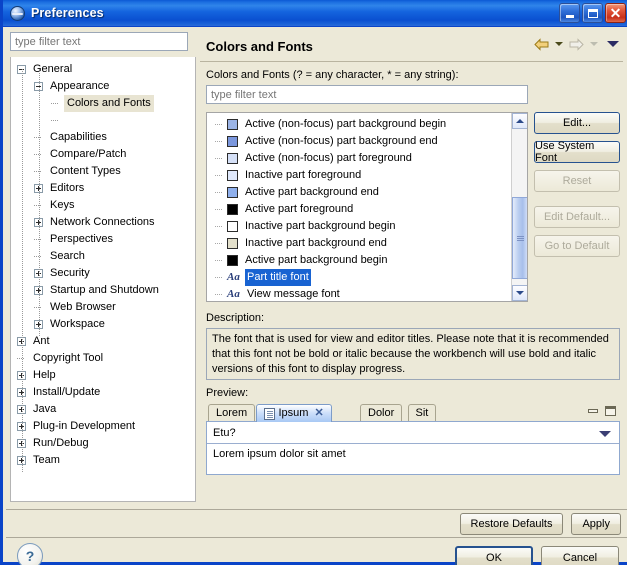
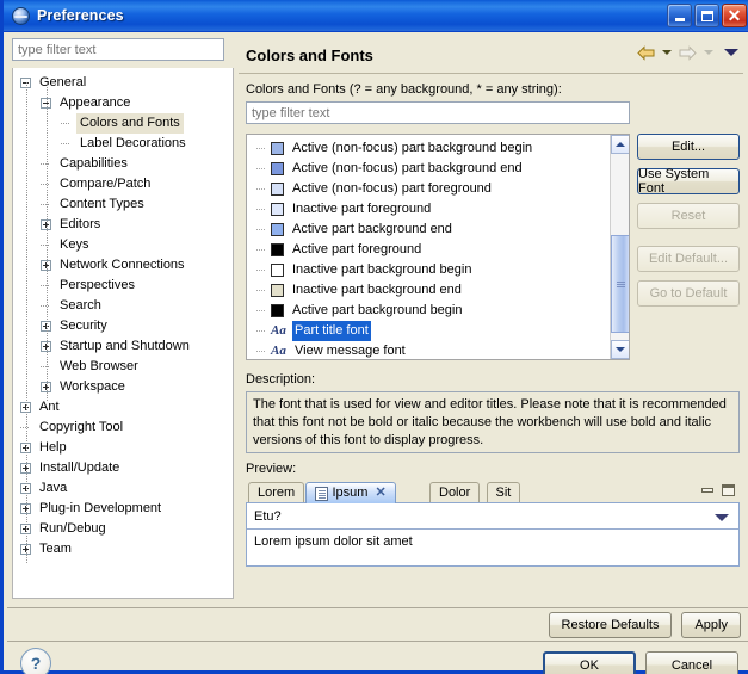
  Preferences
  ✕
  type filter text
  General
  Appearance
  Colors and Fonts
+ Label Decorations
  Capabilities
  Compare/Patch
  Content Types
  Editors
  Keys
  Network Connections
  Perspectives
  Search
  Security
  Startup and Shutdown
  Web Browser
  Workspace
  Ant
  Copyright Tool
  Help
  Install/Update
  Java
  Plug-in Development
  Run/Debug
  Team
  Colors and Fonts
- Colors and Fonts (? = any character, * = any string):
+ Colors and Fonts (? = any background, * = any string):
  type filter text
  Active (non-focus) part background begin
  Active (non-focus) part background end
  Active (non-focus) part foreground
  Inactive part foreground
  Active part background end
  Active part foreground
  Inactive part background begin
  Inactive part background end
  Active part background begin
  Aa
  Part title font
  Aa
  View message font
  Edit...
  Use System Font
  Reset
  Edit Default...
  Go to Default
  Description:
  The font that is used for view and editor titles. Please note that it is recommended that this font not be bold or italic because the workbench will use bold and italic versions of this font to display progress.
  Preview:
  Lorem
  Ipsum
  ✕
  Dolor
  Sit
  Etu?
  Lorem ipsum dolor sit amet
  Restore Defaults
  Apply
  ?
  OK
  Cancel
